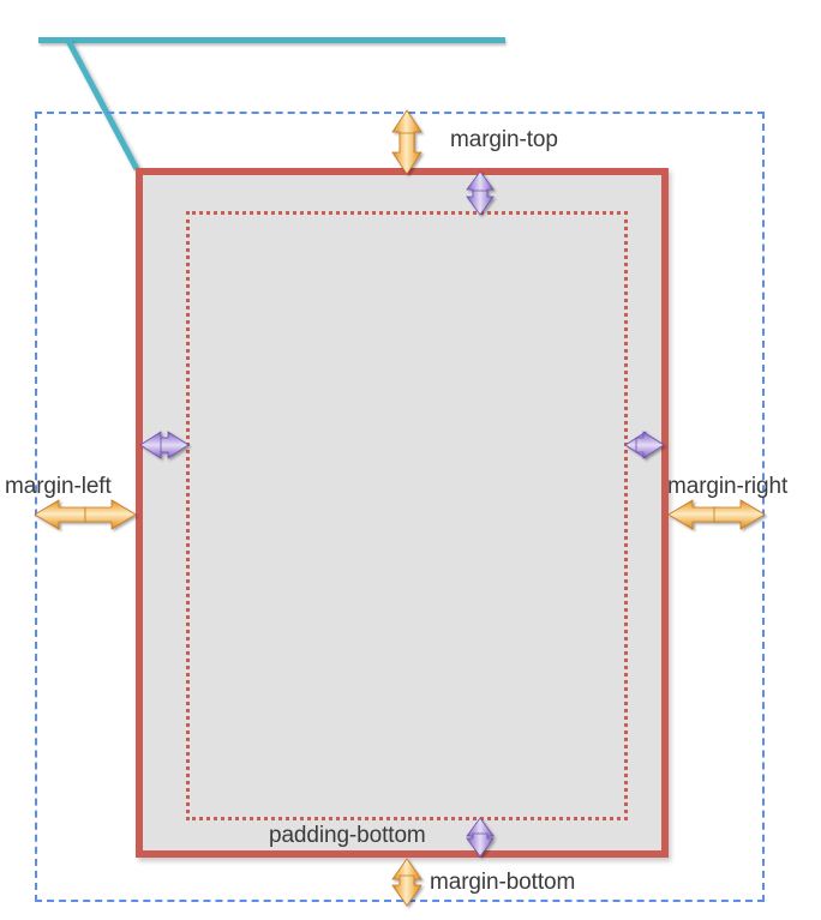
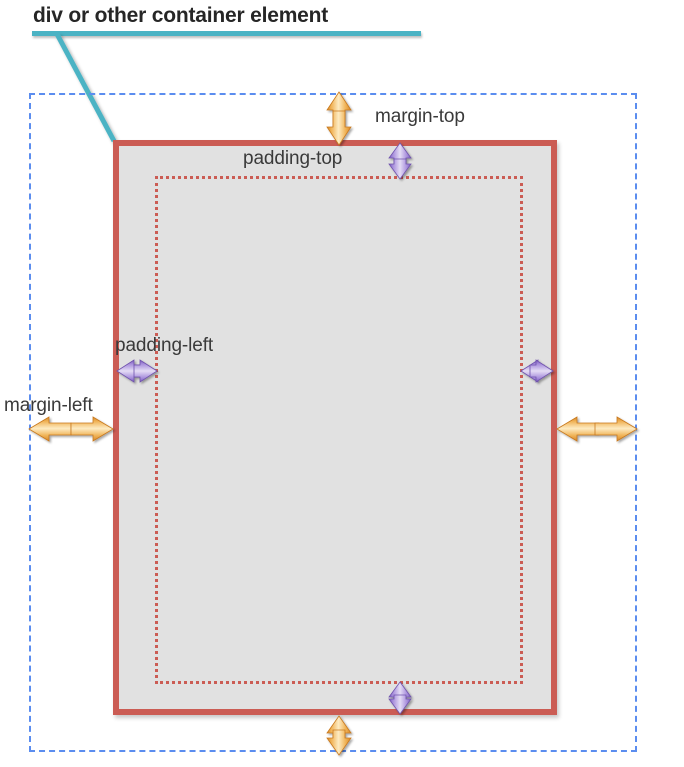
+ div or other container element
  margin-top
+ padding-top
+ padding-left
  margin-left
- margin-right
- padding-bottom
- margin-bottom
